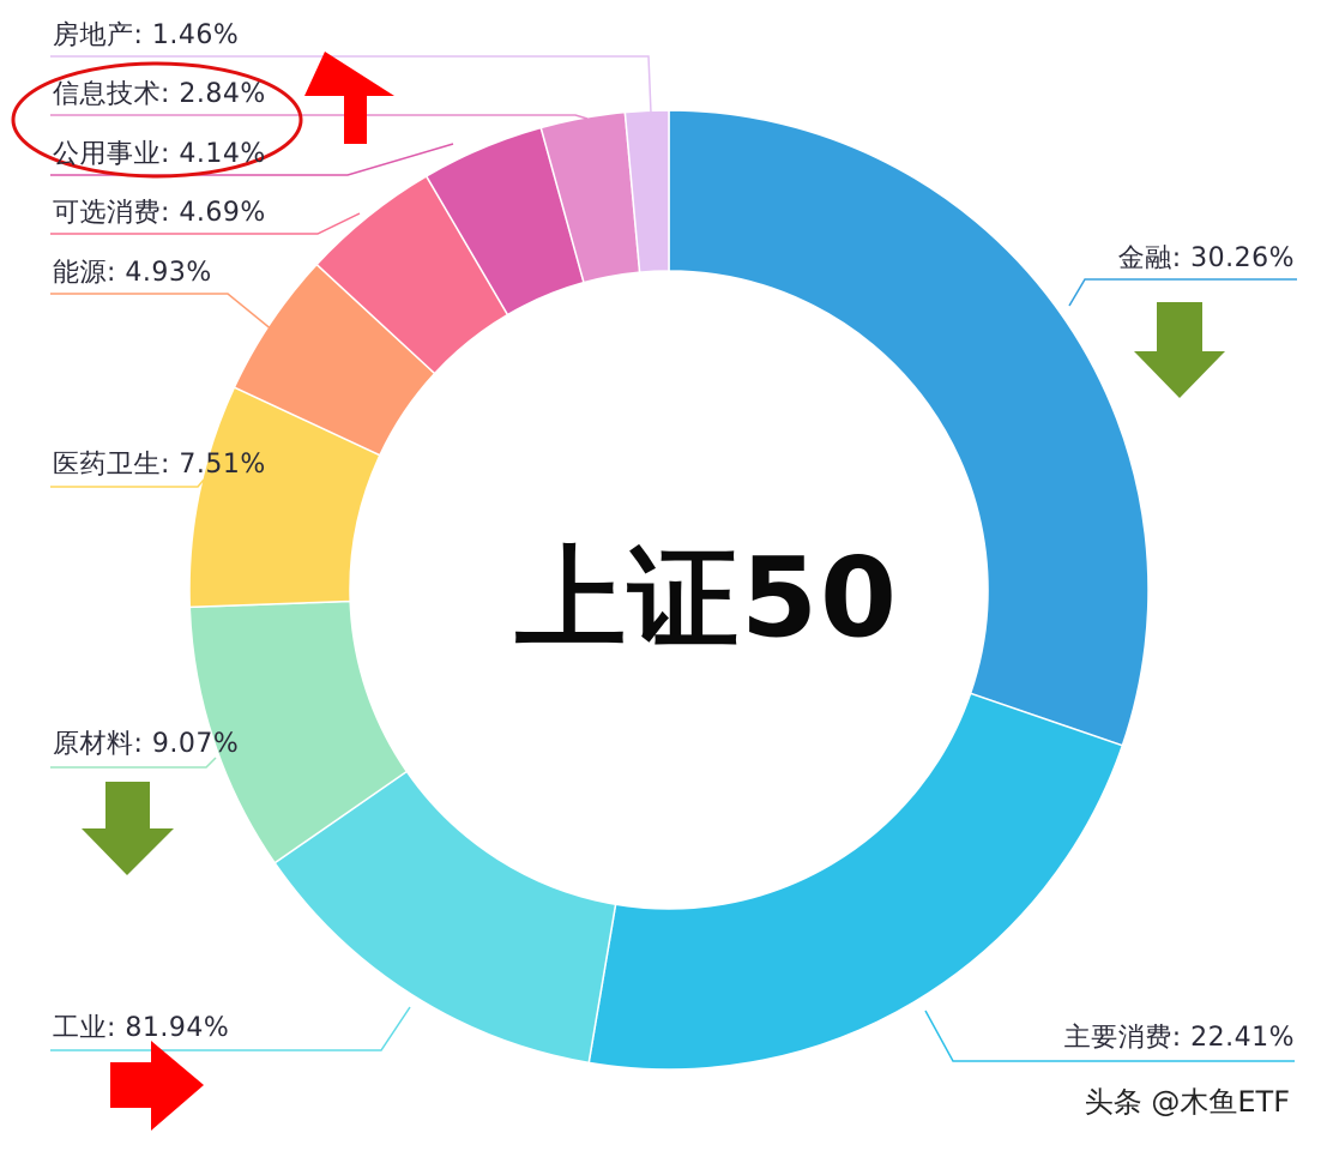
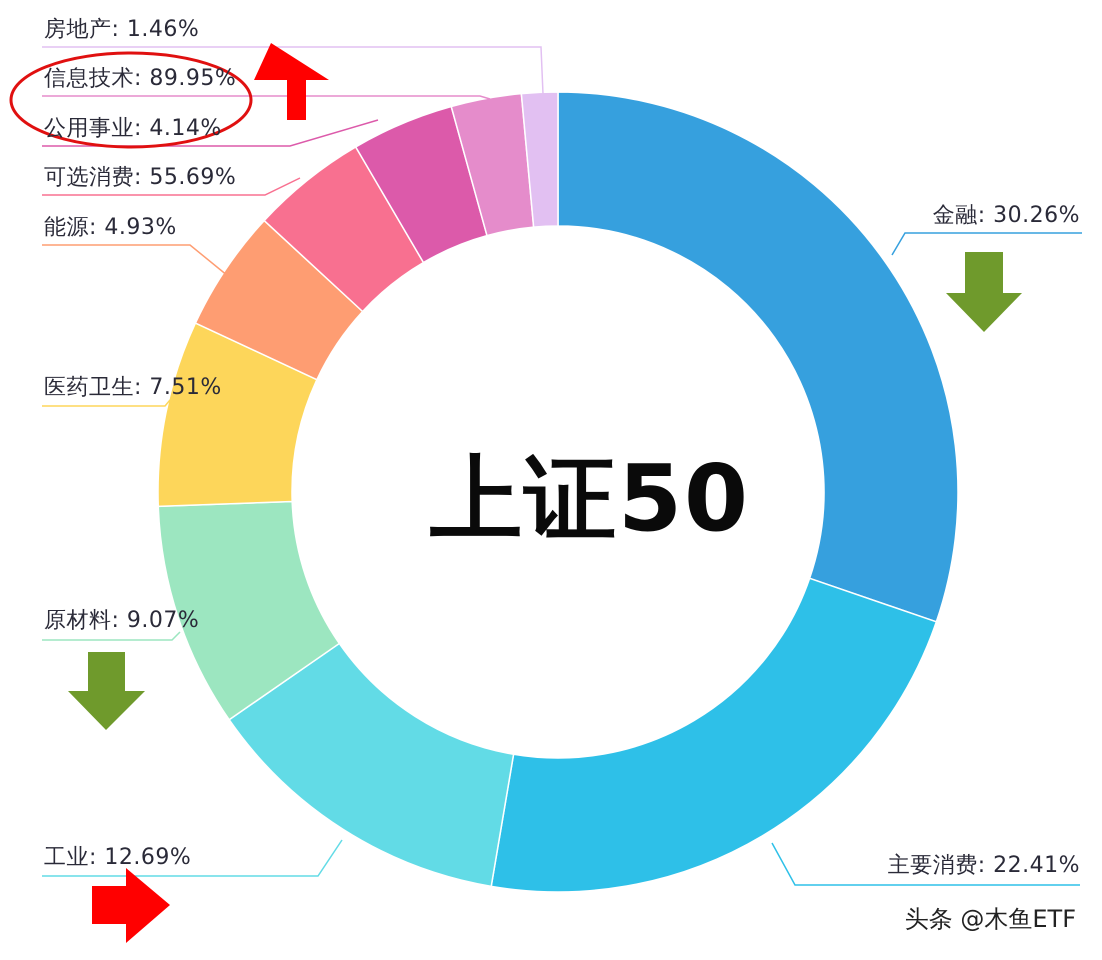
  金融: 30.26%
  主要消费: 22.41%
- 工业: 81.94%
+ 工业: 12.69%
  原材料: 9.07%
  医药卫生: 7.51%
  能源: 4.93%
- 可选消费: 4.69%
+ 可选消费: 55.69%
  公用事业: 4.14%
- 信息技术: 2.84%
+ 信息技术: 89.95%
  房地产: 1.46%
  上证50
  头条 @木鱼ETF
